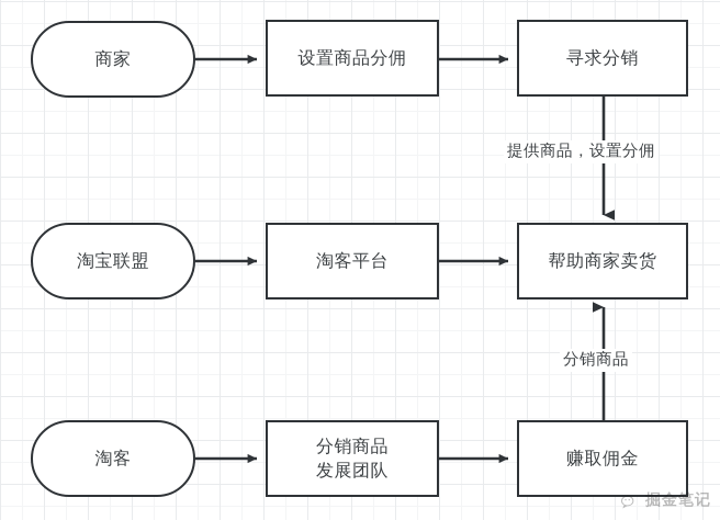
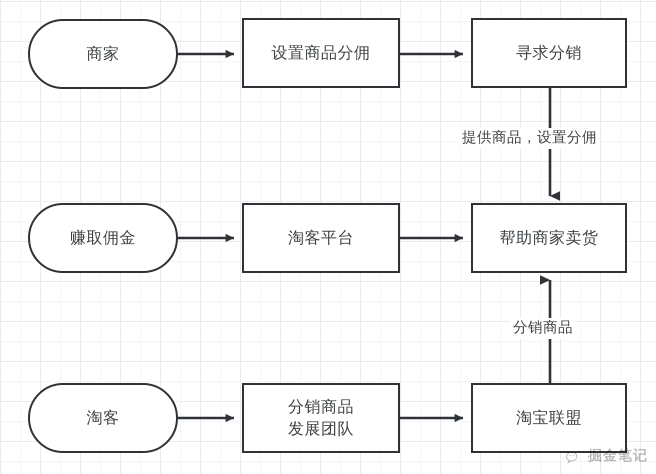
  商家
  设置商品分佣
  寻求分销
- 淘宝联盟
+ 赚取佣金
  淘客平台
  帮助商家卖货
  淘客
  分销商品
  发展团队
- 赚取佣金
+ 淘宝联盟
  提供商品，设置分佣
  分销商品
  掘金笔记
